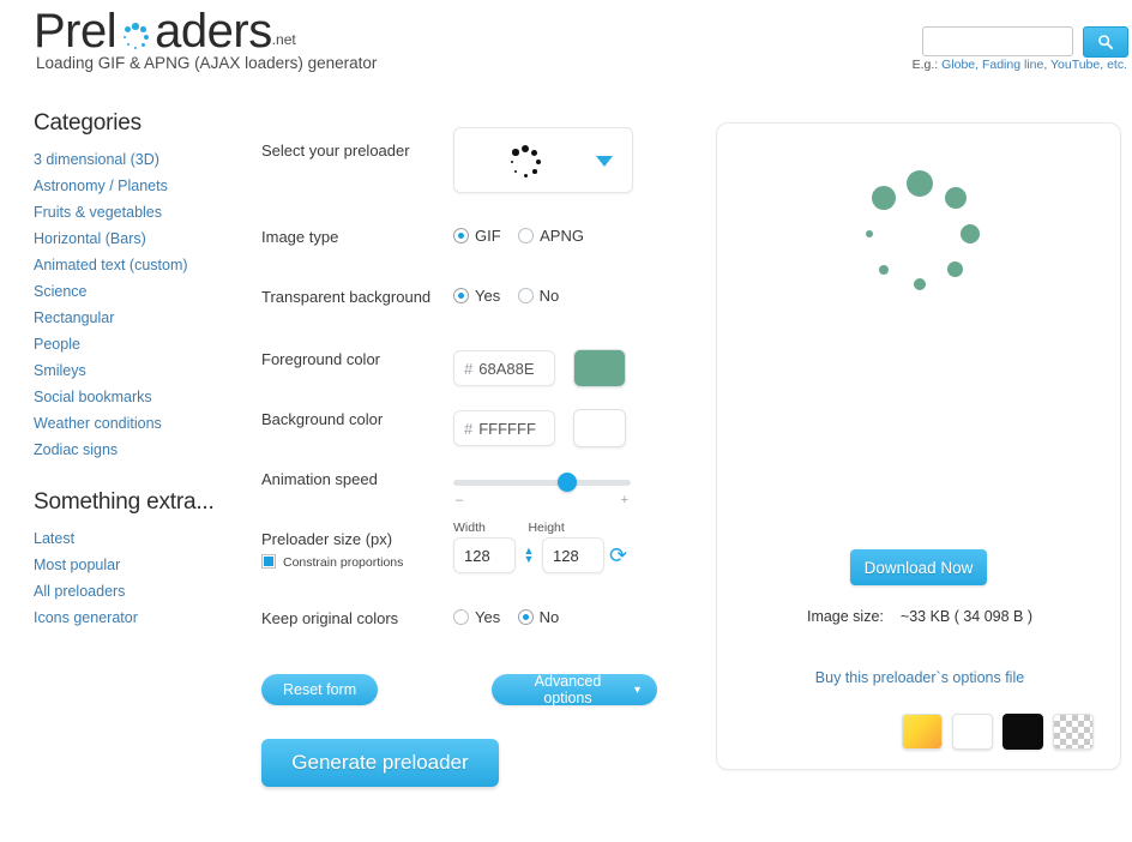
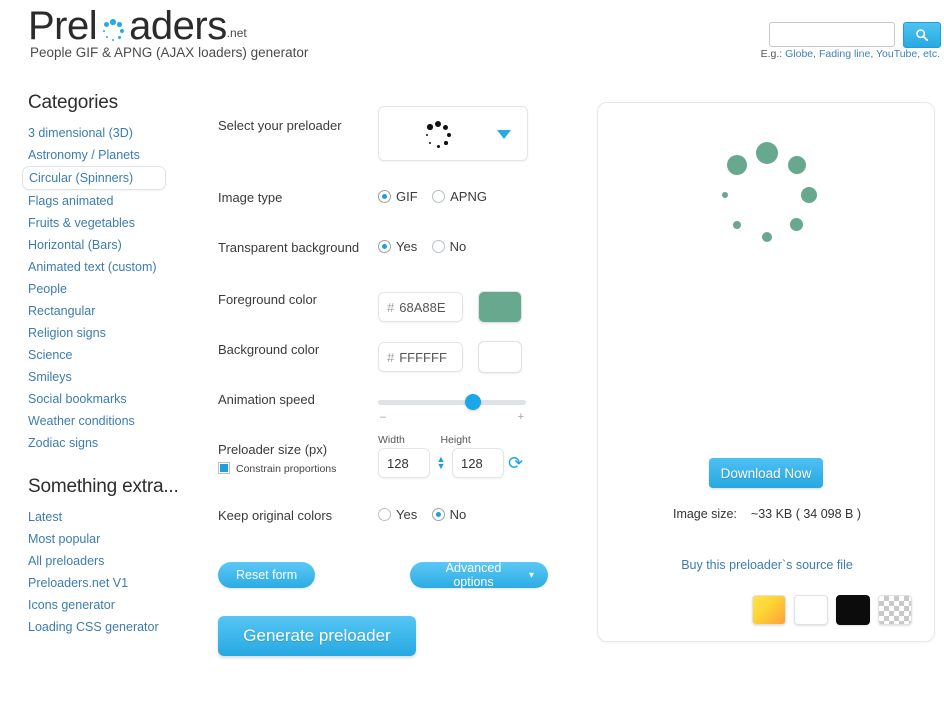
  Prel aders.net
- Loading GIF & APNG (AJAX loaders) generator
+ People GIF & APNG (AJAX loaders) generator
  E.g.: Globe, Fading line, YouTube, etc.
  Categories
  3 dimensional (3D)
  Astronomy / Planets
+ Circular (Spinners)
+ Flags animated
  Fruits & vegetables
  Horizontal (Bars)
  Animated text (custom)
- Science
+ People
  Rectangular
+ Religion signs
- People
+ Science
  Smileys
  Social bookmarks
  Weather conditions
  Zodiac signs
  Something extra...
  Latest
  Most popular
  All preloaders
+ Preloaders.net V1
  Icons generator
+ Loading CSS generator
  Select your preloader
  Image type
  GIF
  APNG
  Transparent background
  Yes
  No
  Foreground color
  #
  68A88E
  Background color
  #
  FFFFFF
  Animation speed
  –
  +
  Preloader size (px)
  Constrain proportions
  Width Height
  128
  ▲
  ▼
  128
  ⟳
  Keep original colors
  Yes
  No
  Reset form
  Advanced options
  ▾
  Generate preloader
  Download Now
  Image size: ~33 KB ( 34 098 B )
- Buy this preloader`s options file
+ Buy this preloader`s source file
